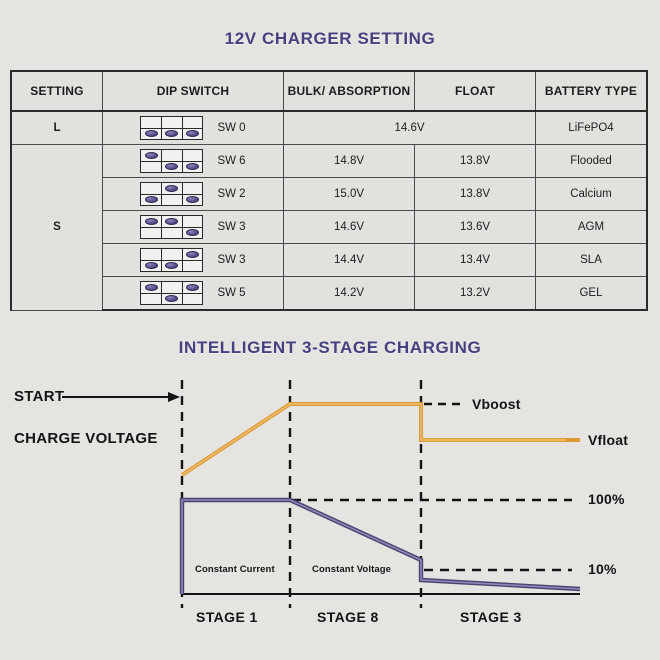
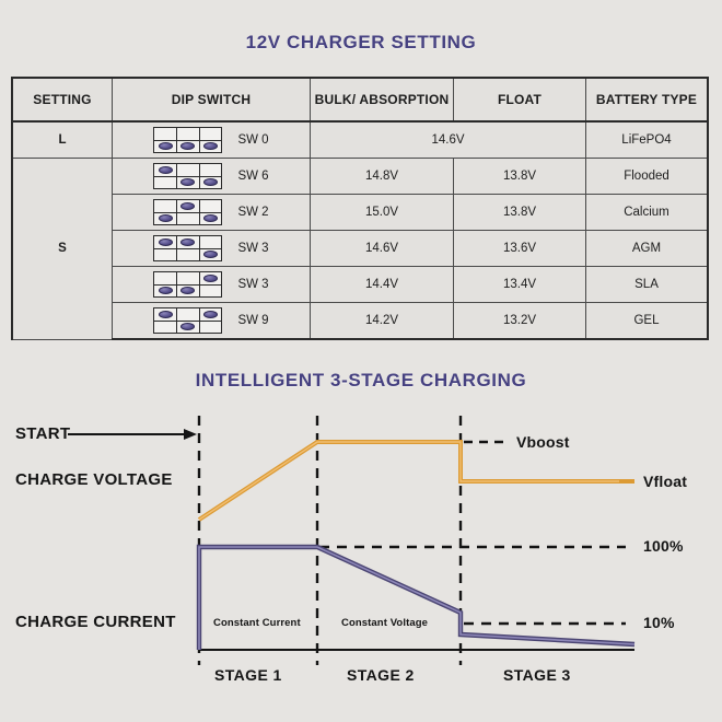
  12V CHARGER SETTING
  SETTING	DIP SWITCH	BULK/ ABSORPTION	FLOAT	BATTERY TYPE
  L	SW 0	14.6V	LiFePO4
  S	SW 6	14.8V	13.8V	Flooded
  SW 2	15.0V	13.8V	Calcium
  SW 3	14.6V	13.6V	AGM
  SW 3	14.4V	13.4V	SLA
- SW 5	14.2V	13.2V	GEL
+ SW 9	14.2V	13.2V	GEL
  INTELLIGENT 3-STAGE CHARGING
  START
  CHARGE VOLTAGE
+ CHARGE CURRENT
  Vboost
  Vfloat
  100%
  10%
  Constant Current
  Constant Voltage
  STAGE 1
- STAGE 8
+ STAGE 2
  STAGE 3
